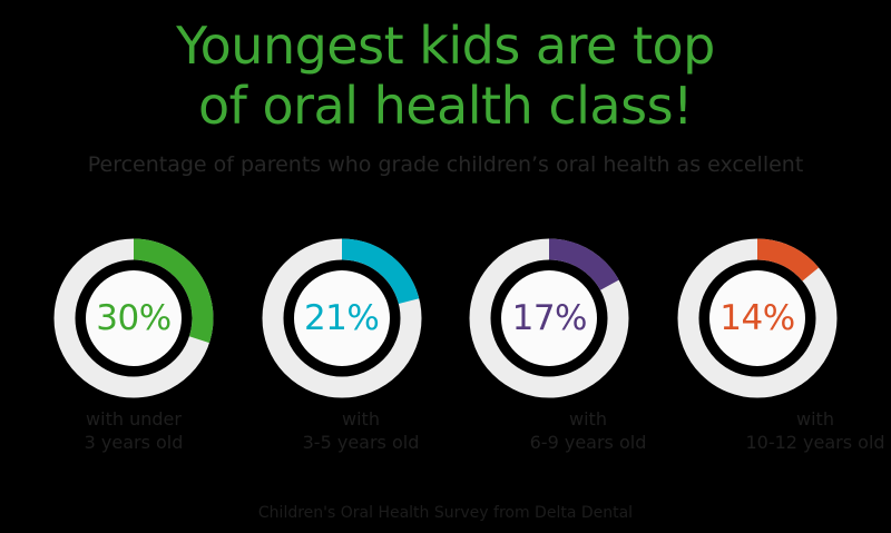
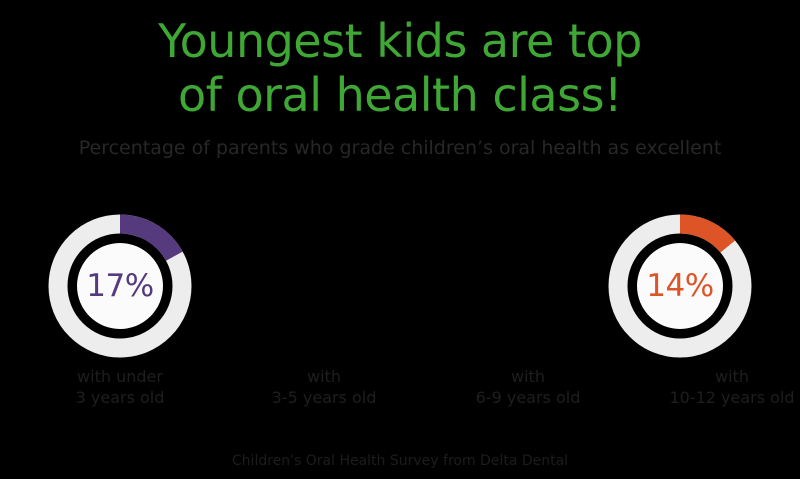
  Youngest kids are top
  of oral health class!
  Percentage of parents who grade children’s oral health as excellent
- 30%
- 21%
  17%
  14%
  with under
  3 years old
  with
  3-5 years old
  with
  6-9 years old
  with
  10-12 years old
  Children's Oral Health Survey from Delta Dental
